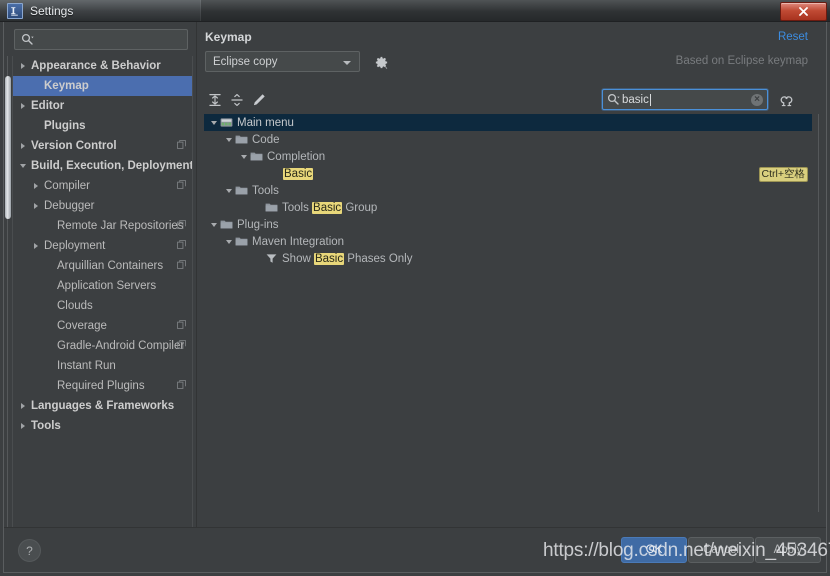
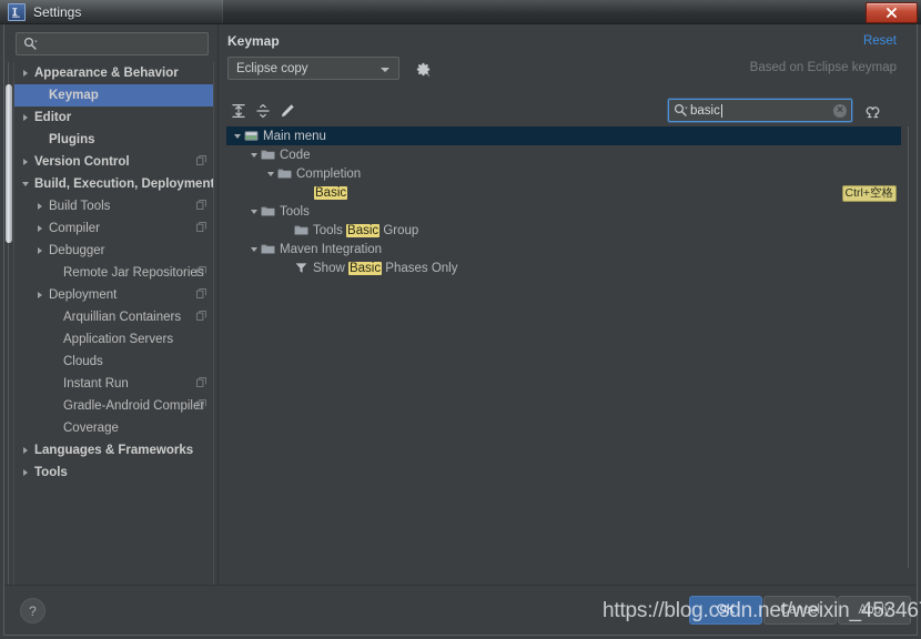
  Settings
  Appearance & Behavior
  Keymap
  Editor
  Plugins
  Version Control
  Build, Execution, Deployment
+ Build Tools
  Compiler
  Debugger
  Remote Jar Repositories
  Deployment
  Arquillian Containers
  Application Servers
  Clouds
- Coverage
+ Instant Run
  Gradle-Android Compiler
- Instant Run
+ Coverage
- Required Plugins
  Languages & Frameworks
  Tools
  Keymap
  Reset
  Eclipse copy
  Based on Eclipse keymap
  basic
  ×
  Main menu
  Code
  Completion
  Basic
  Ctrl+空格
  Tools
  Tools Basic Group
- Plug-ins
  Maven Integration
  Show Basic Phases Only
  ?
  OK
  Cancel
  Apply
  https://blog.csdn.net/weixin_45346
